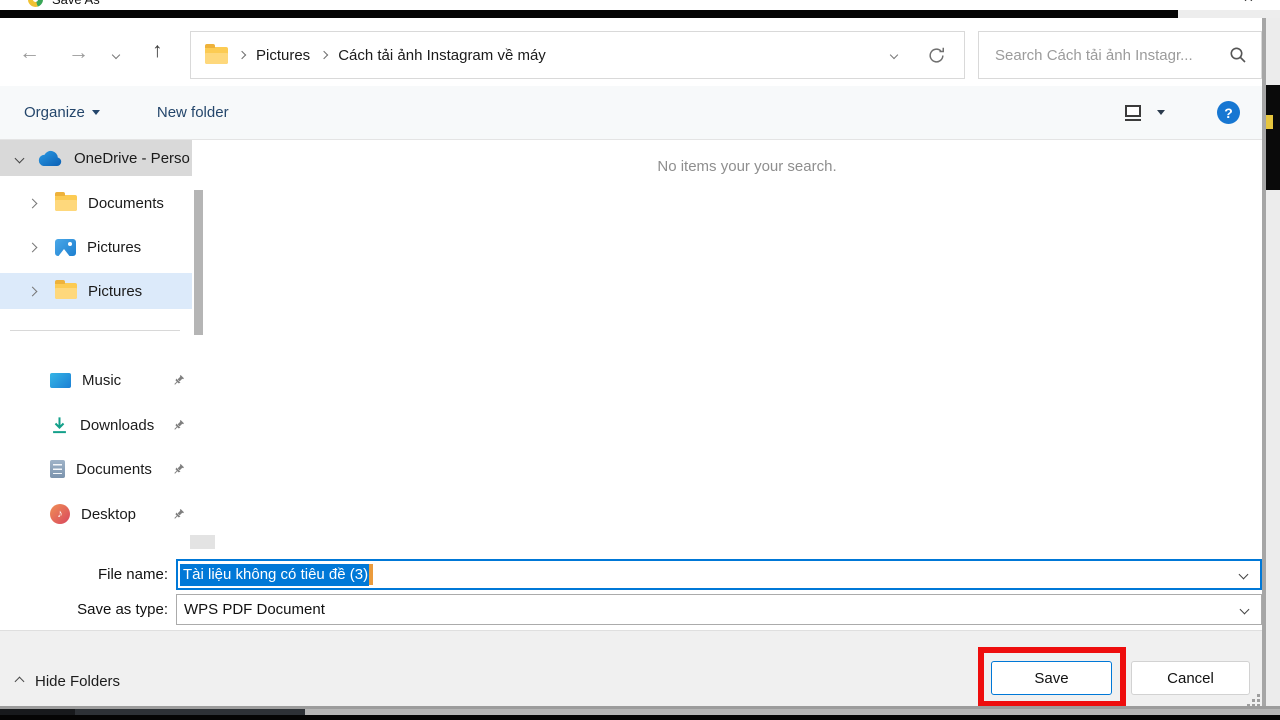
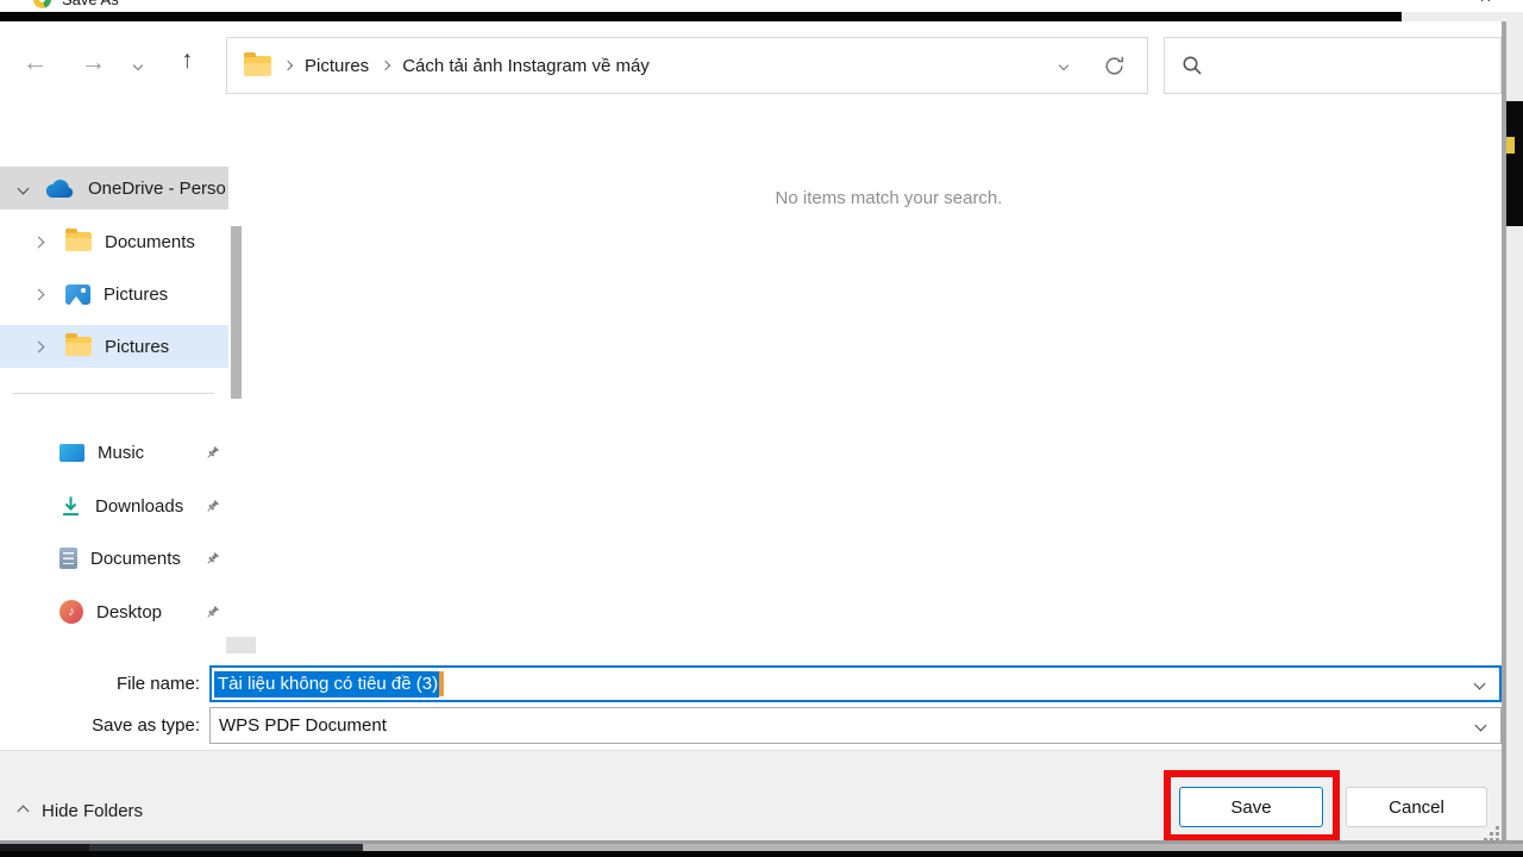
  ←
  →
  ↑
  Pictures
  Cách tải ảnh Instagram về máy
- Search Cách tải ảnh Instagr...
- Organize
- New folder
- ?
  OneDrive - Perso
  Documents
  Pictures
  Pictures
  Music
  Downloads
  Documents
  ♪
  Desktop
- No items your your search.
+ No items match your search.
  File name:
  Tài liệu không có tiêu đề (3)
  Save as type:
  WPS PDF Document
  Hide Folders
  Save
  Cancel
